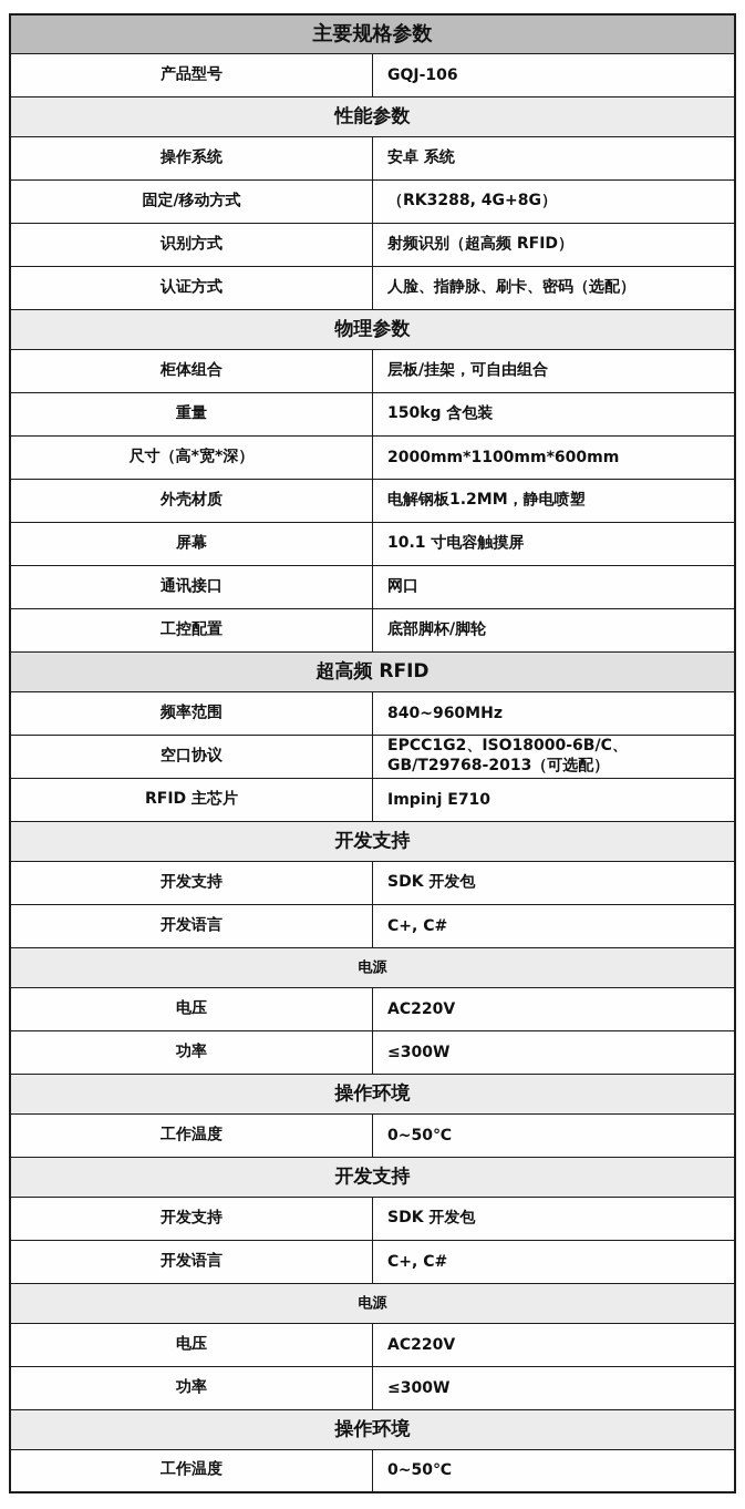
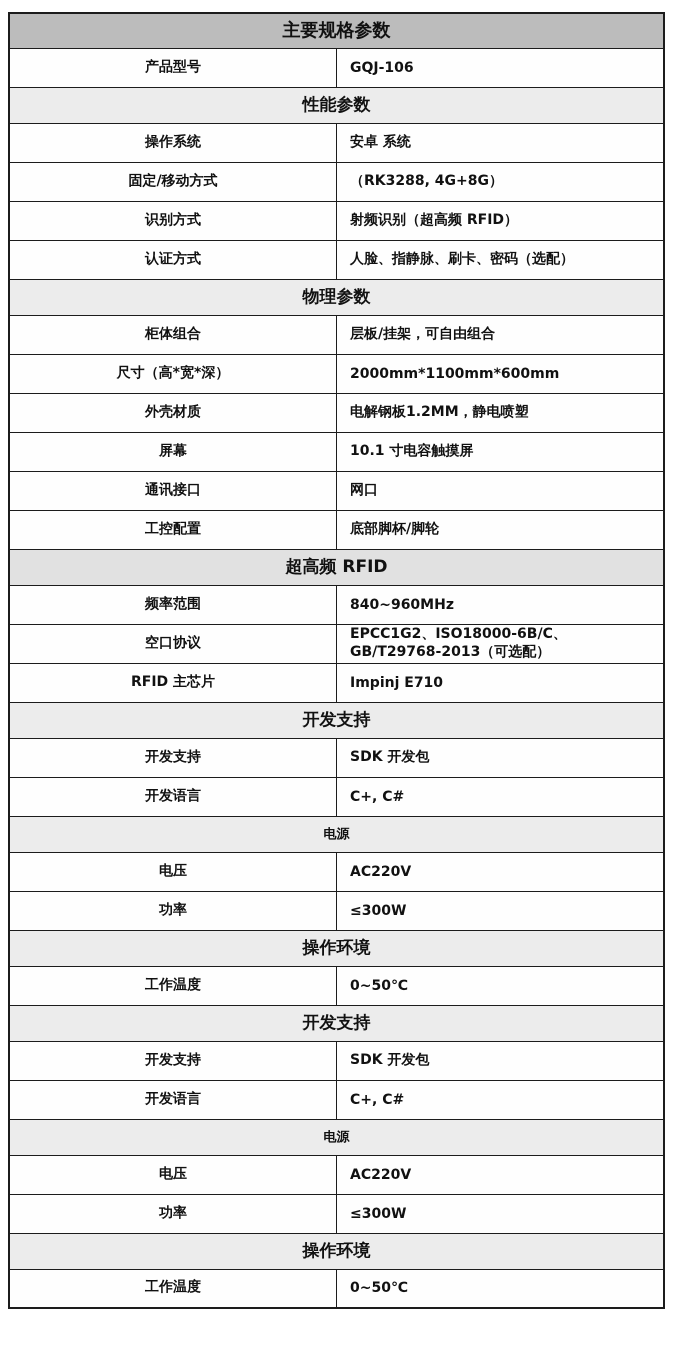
  主要规格参数
  产品型号	GQJ-106
  性能参数
  操作系统	安卓 系统
  固定/移动方式	（RK3288, 4G+8G）
  识别方式	射频识别（超高频 RFID）
  认证方式	人脸、指静脉、刷卡、密码（选配）
  物理参数
  柜体组合	层板/挂架，可自由组合
- 重量	150kg 含包装
  尺寸（高*宽*深）	2000mm*1100mm*600mm
  外壳材质	电解钢板1.2MM，静电喷塑
  屏幕	10.1 寸电容触摸屏
  通讯接口	网口
  工控配置	底部脚杯/脚轮
  超高频 RFID
  频率范围	840~960MHz
  空口协议	EPCC1G2、ISO18000-6B/C、GB/T29768-2013（可选配）
  RFID 主芯片	Impinj E710
  开发支持
  开发支持	SDK 开发包
  开发语言	C+, C#
  电源
  电压	AC220V
  功率	≤300W
  操作环境
  工作温度	0~50℃
  开发支持
  开发支持	SDK 开发包
  开发语言	C+, C#
  电源
  电压	AC220V
  功率	≤300W
  操作环境
  工作温度	0~50℃
